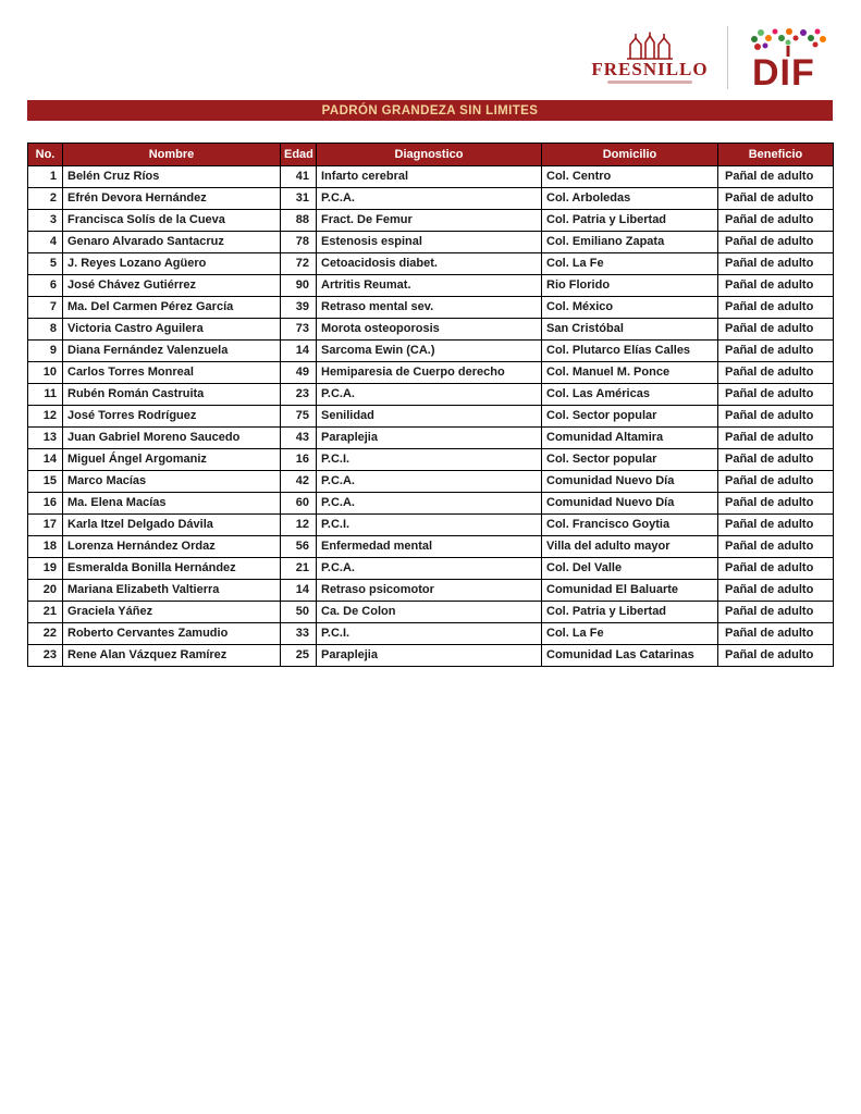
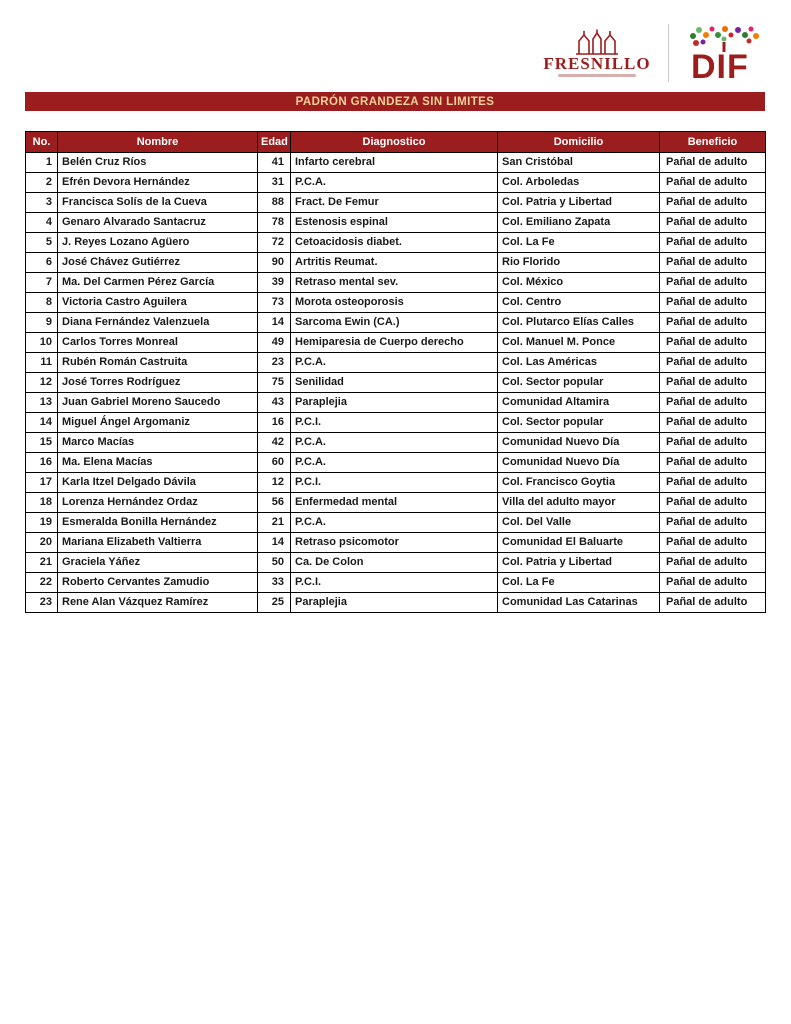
  FRESNILLO
  DIF
  PADRÓN GRANDEZA SIN LIMITES
  No.	Nombre	Edad	Diagnostico	Domicilio	Beneficio
- 1	Belén Cruz Ríos	41	Infarto cerebral	Col. Centro	Pañal de adulto
+ 1	Belén Cruz Ríos	41	Infarto cerebral	San Cristóbal	Pañal de adulto
  2	Efrén Devora Hernández	31	P.C.A.	Col. Arboledas	Pañal de adulto
  3	Francisca Solís de la Cueva	88	Fract. De Femur	Col. Patria y Libertad	Pañal de adulto
  4	Genaro Alvarado Santacruz	78	Estenosis espinal	Col. Emiliano Zapata	Pañal de adulto
  5	J. Reyes Lozano Agüero	72	Cetoacidosis diabet.	Col. La Fe	Pañal de adulto
  6	José Chávez Gutiérrez	90	Artritis Reumat.	Rio Florido	Pañal de adulto
  7	Ma. Del Carmen Pérez García	39	Retraso mental sev.	Col. México	Pañal de adulto
- 8	Victoria Castro Aguilera	73	Morota osteoporosis	San Cristóbal	Pañal de adulto
+ 8	Victoria Castro Aguilera	73	Morota osteoporosis	Col. Centro	Pañal de adulto
  9	Diana Fernández Valenzuela	14	Sarcoma Ewin (CA.)	Col. Plutarco Elías Calles	Pañal de adulto
  10	Carlos Torres Monreal	49	Hemiparesia de Cuerpo derecho	Col. Manuel M. Ponce	Pañal de adulto
  11	Rubén Román Castruita	23	P.C.A.	Col. Las Américas	Pañal de adulto
  12	José Torres Rodríguez	75	Senilidad	Col. Sector popular	Pañal de adulto
  13	Juan Gabriel Moreno Saucedo	43	Paraplejia	Comunidad Altamira	Pañal de adulto
  14	Miguel Ángel Argomaniz	16	P.C.I.	Col. Sector popular	Pañal de adulto
  15	Marco Macías	42	P.C.A.	Comunidad Nuevo Día	Pañal de adulto
  16	Ma. Elena Macías	60	P.C.A.	Comunidad Nuevo Día	Pañal de adulto
  17	Karla Itzel Delgado Dávila	12	P.C.I.	Col. Francisco Goytia	Pañal de adulto
  18	Lorenza Hernández Ordaz	56	Enfermedad mental	Villa del adulto mayor	Pañal de adulto
  19	Esmeralda Bonilla Hernández	21	P.C.A.	Col. Del Valle	Pañal de adulto
  20	Mariana Elizabeth Valtierra	14	Retraso psicomotor	Comunidad El Baluarte	Pañal de adulto
  21	Graciela Yáñez	50	Ca. De Colon	Col. Patria y Libertad	Pañal de adulto
  22	Roberto Cervantes Zamudio	33	P.C.I.	Col. La Fe	Pañal de adulto
  23	Rene Alan Vázquez Ramírez	25	Paraplejia	Comunidad Las Catarinas	Pañal de adulto
